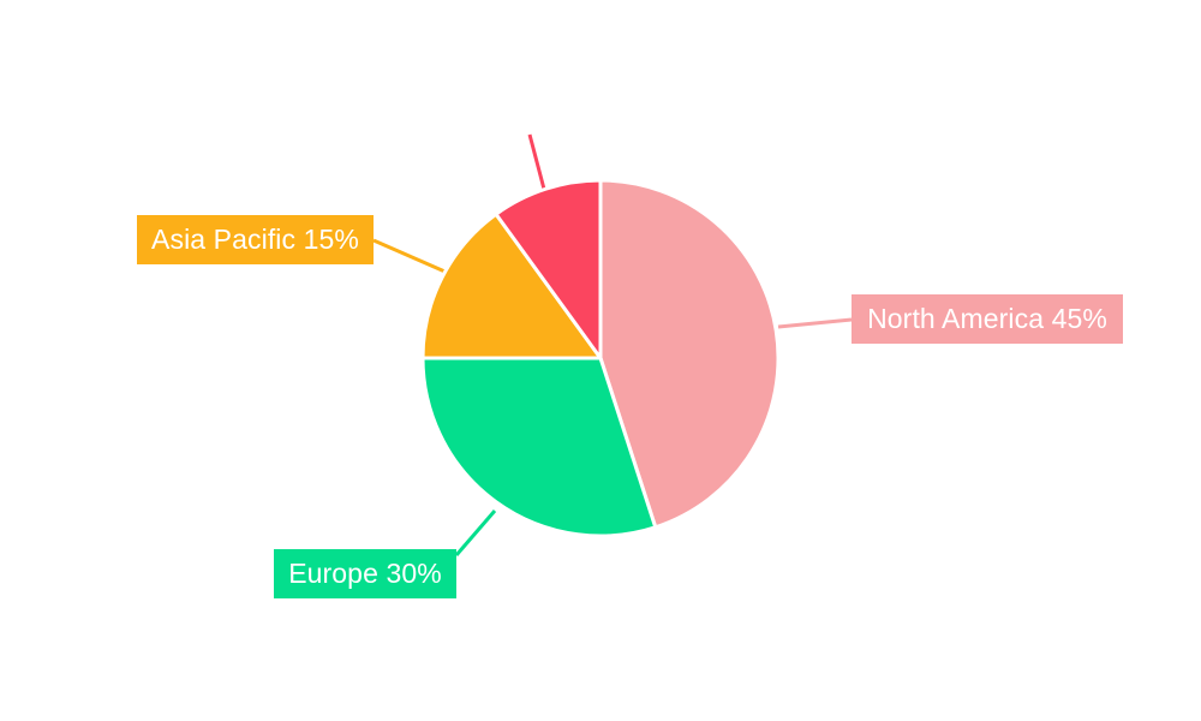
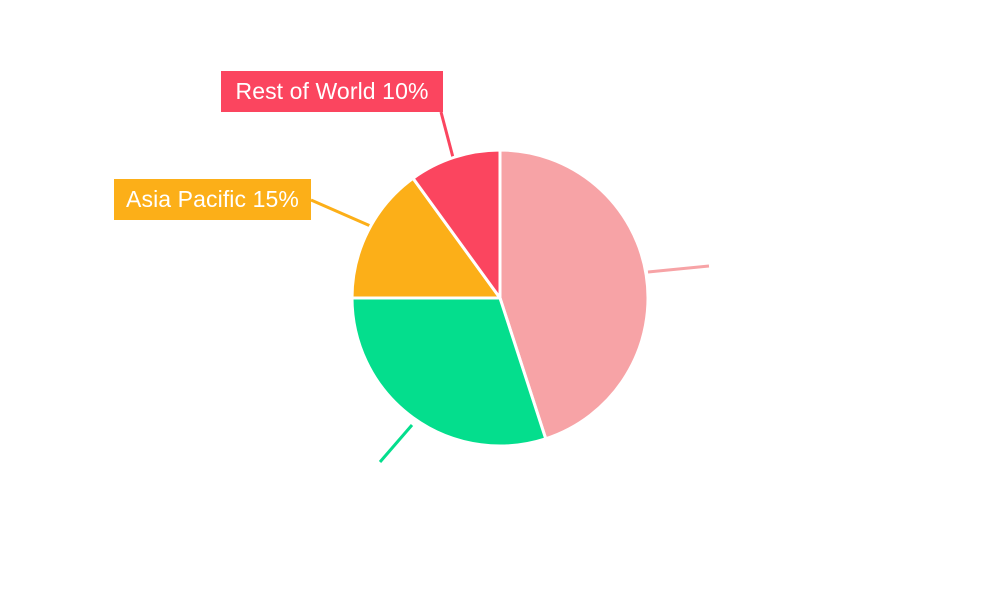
- North America 45%
- Europe 30%
  Asia Pacific 15%
+ Rest of World 10%
